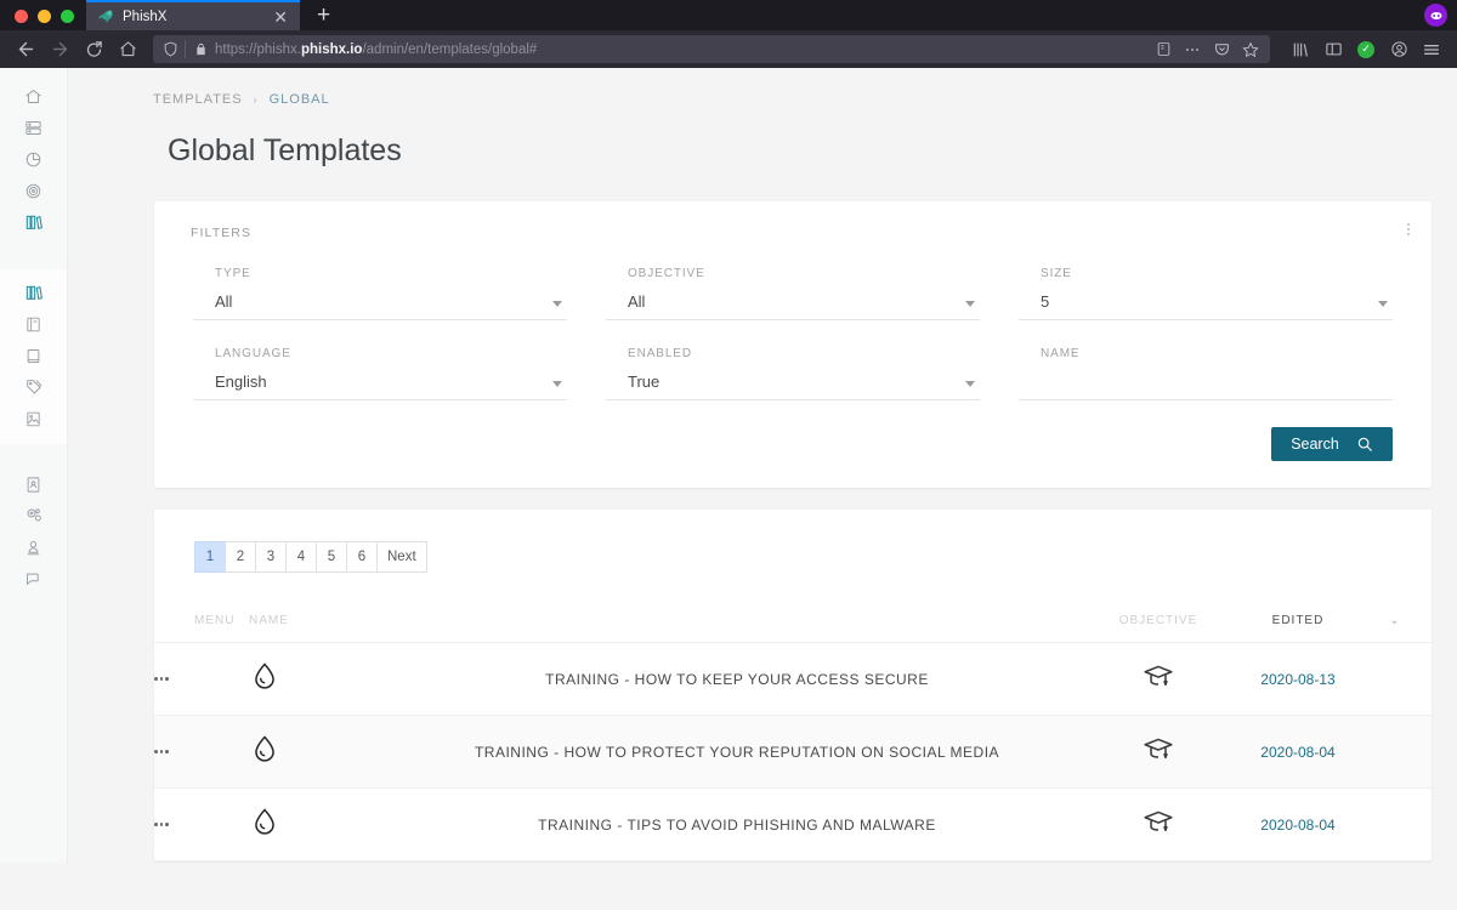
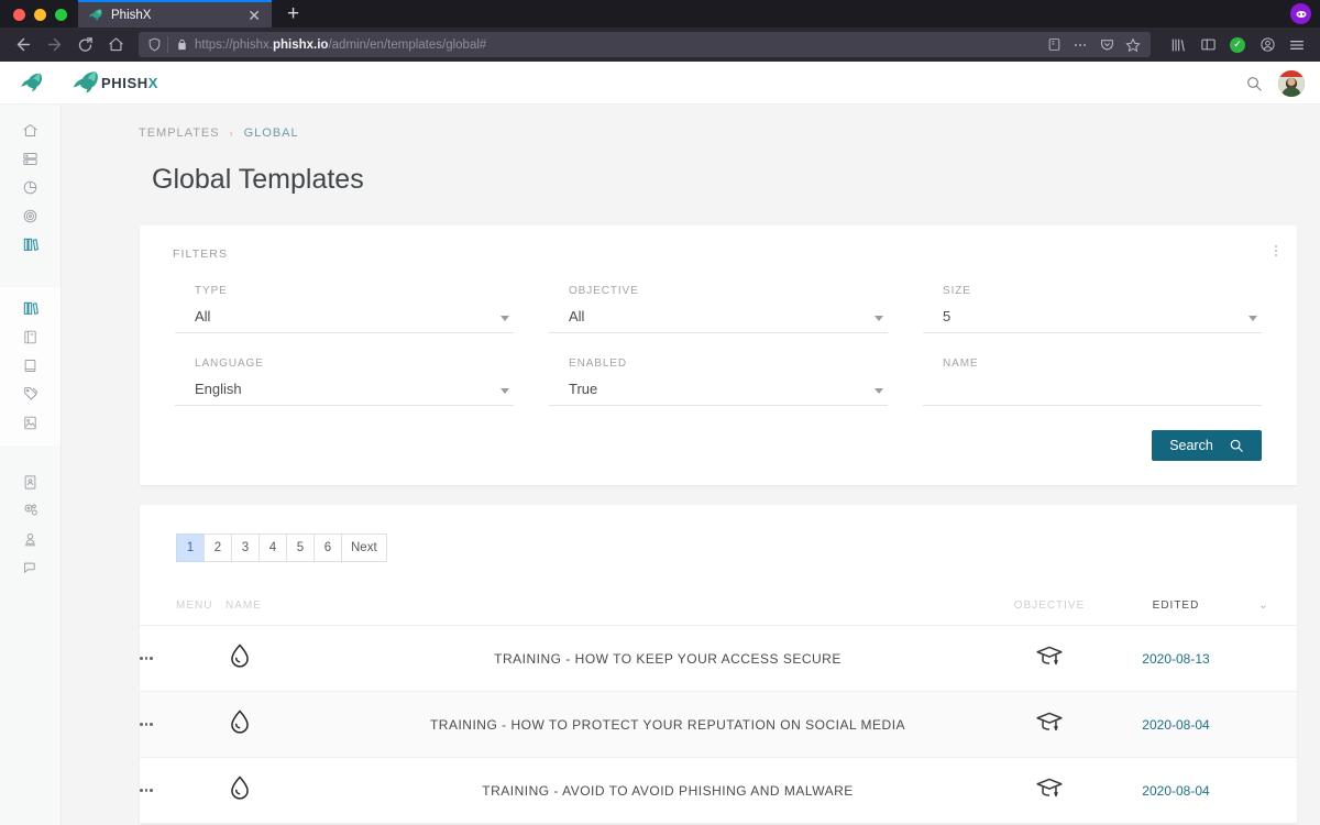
  PhishX
  ✕
  +
  https://phishx.phishx.io/admin/en/templates/global#
  ✓
+ PHISHX
  TEMPLATES
  ›
  GLOBAL
  Global Templates
  FILTERS
  TYPE
  All
  OBJECTIVE
  All
  SIZE
  5
  LANGUAGE
  English
  ENABLED
  True
  NAME
  Search
  1
  2
  3
  4
  5
  6
  Next
  MENU	NAME		OBJECTIVE	EDITED	⌄
  		TRAINING - HOW TO KEEP YOUR ACCESS SECURE		2020-08-13
  		TRAINING - HOW TO PROTECT YOUR REPUTATION ON SOCIAL MEDIA		2020-08-04
- 		TRAINING - TIPS TO AVOID PHISHING AND MALWARE		2020-08-04
+ 		TRAINING - AVOID TO AVOID PHISHING AND MALWARE		2020-08-04
